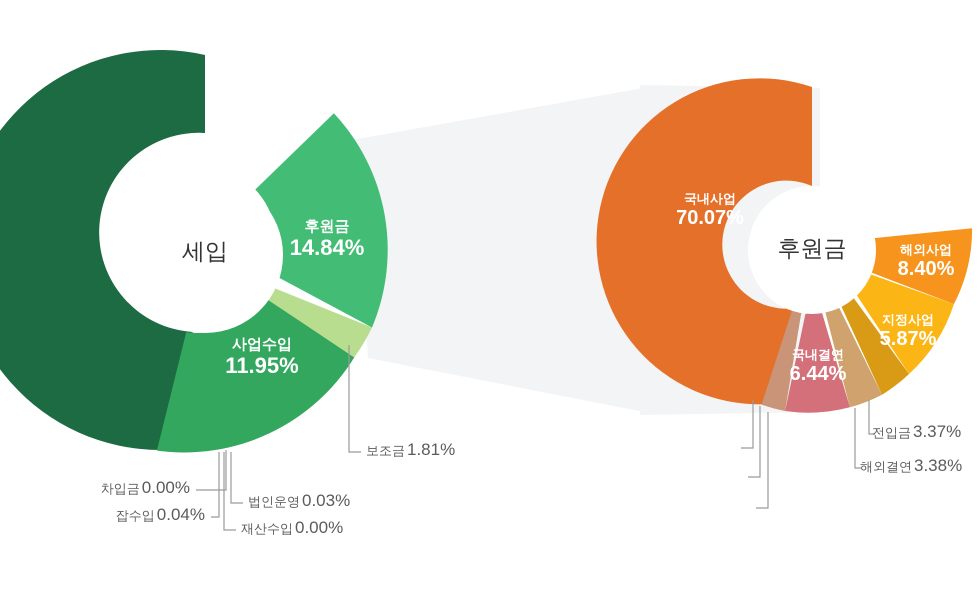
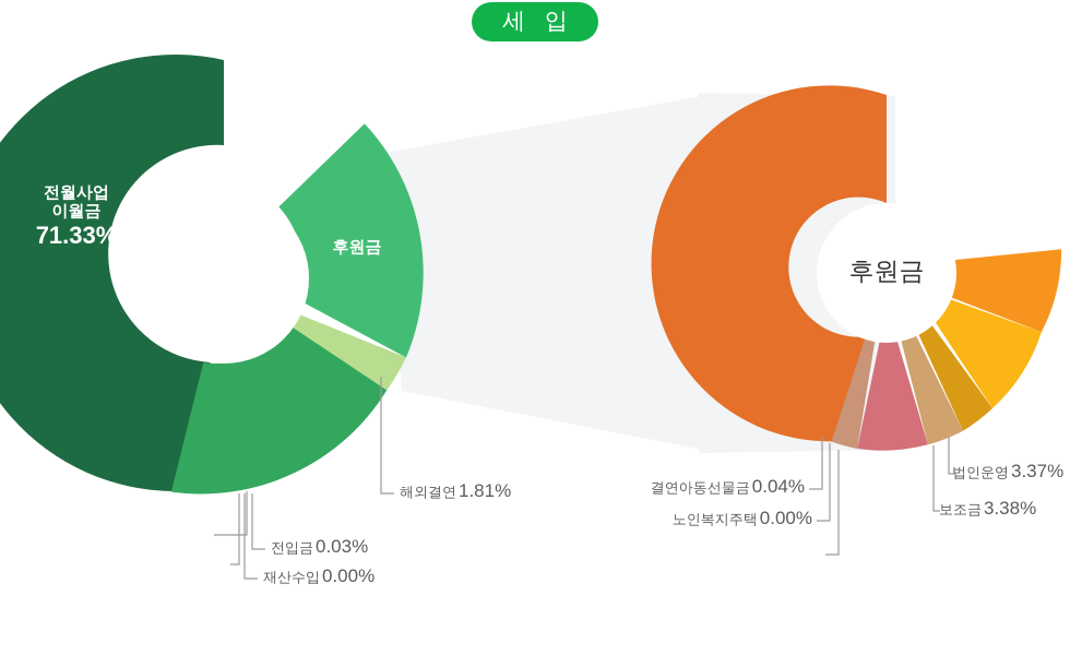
+ 세 입
+ 전월사업
+ 이월금
+ 71.33%
  후원금
- 14.84%
- 사업수입
- 11.95%
- 세입
- 국내사업
- 70.07%
- 해외사업
- 8.40%
- 지정사업
- 5.87%
- 국내결연
- 6.44%
  후원금
- 보조금 1.81%
+ 해외결연 1.81%
- 차입금 0.00%
- 잡수입 0.04%
- 법인운영 0.03%
+ 전입금 0.03%
  재산수입 0.00%
+ 결연아동선물금 0.04%
+ 노인복지주택 0.00%
- 전입금 3.37%
+ 법인운영 3.37%
- 해외결연 3.38%
+ 보조금 3.38%
